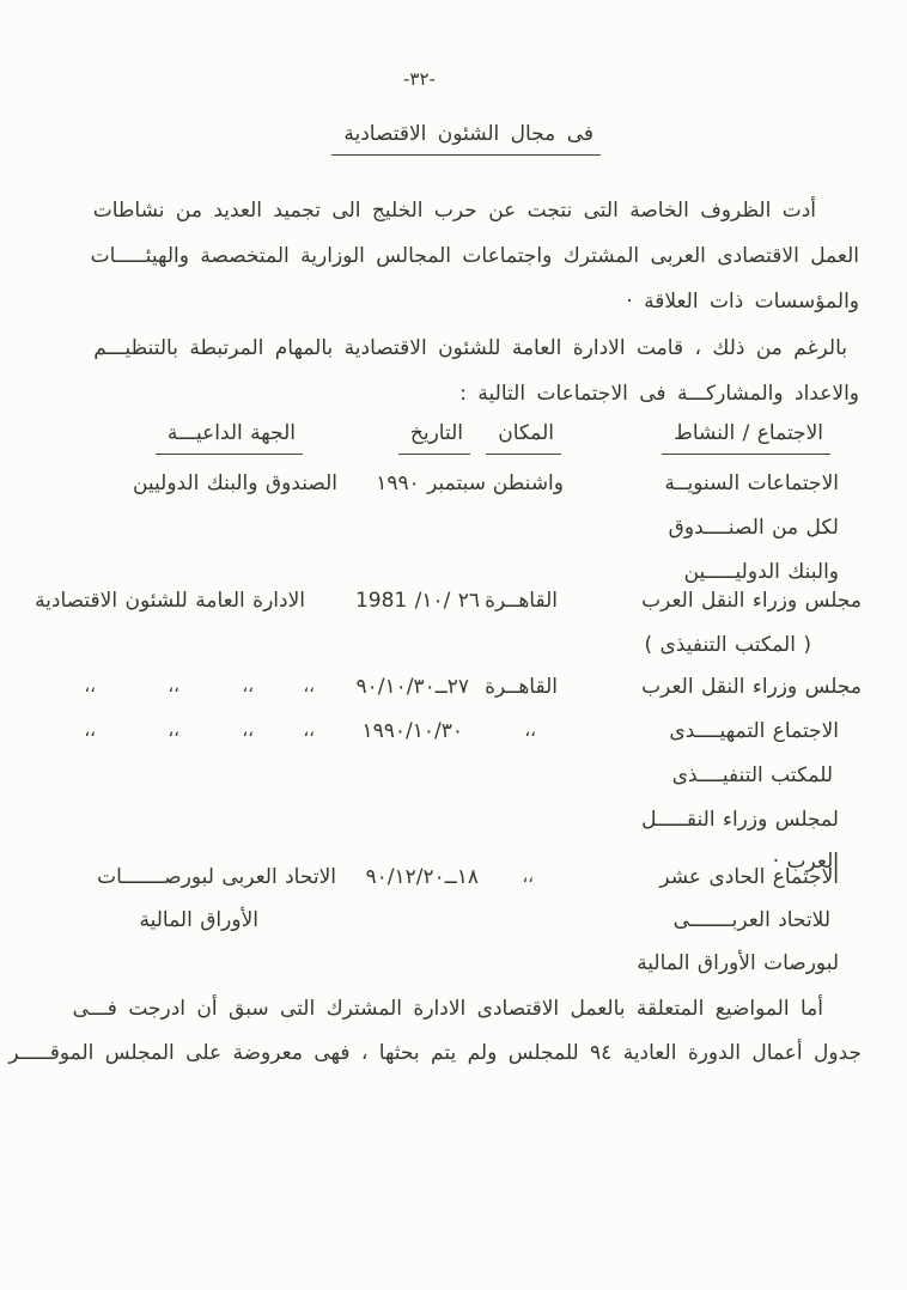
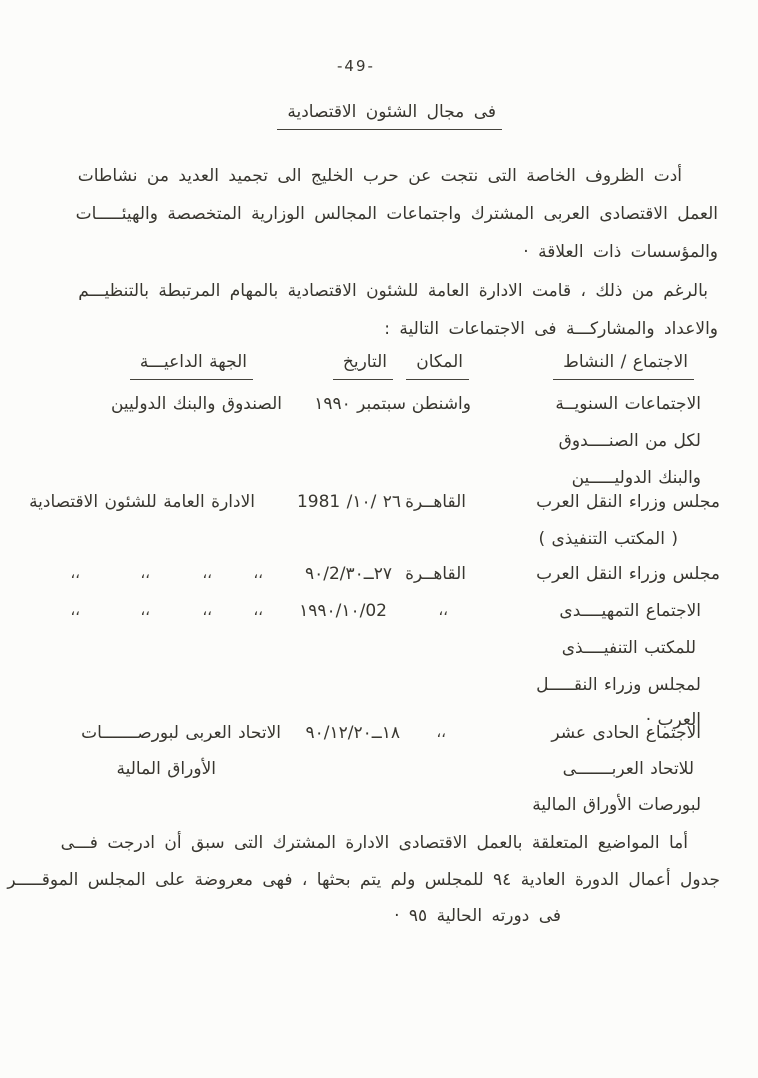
- -٣٢-
+ -49-
  فى مجال الشئون الاقتصادية
  أدت الظروف الخاصة التى نتجت عن حرب الخليج الى تجميد العديد من نشاطات
  العمل الاقتصادى العربى المشترك واجتماعات المجالس الوزارية المتخصصة والهيئـــــات
  والمؤسسات ذات العلاقة ·
  بالرغم من ذلك ، قامت الادارة العامة للشئون الاقتصادية بالمهام المرتبطة بالتنظيـــم
  والاعداد والمشاركـــة فى الاجتماعات التالية :
  الاجتماع / النشاط
  المكان
  التاريخ
  الجهة الداعيـــة
  الاجتماعات السنويــة
  واشنطن
  سبتمبر ١٩٩٠
  الصندوق والبنك الدوليين
  لكل من الصنــــدوق
  والبنك الدوليـــــين
  مجلس وزراء النقل العرب
  القاهــرة
  1981 /١٠/ ٢٦
  الادارة العامة للشئون الاقتصادية
  ( المكتب التنفيذى )
  مجلس وزراء النقل العرب
  القاهــرة
- ٩٠/١٠/٣٠ــ٢٧
+ ٩٠/2/٣٠ــ٢٧
  ،،
  ،،
  ،،
  ،،
  الاجتماع التمهيــــدى
  ،،
- ١٩٩٠/١٠/٣٠
+ ١٩٩٠/١٠/02
  ،،
  ،،
  ،،
  ،،
  للمكتب التنفيــــذى
  لمجلس وزراء النقـــــل
  العرب ·
  الاجتماع الحادى عشر
  ،،
  ٩٠/١٢/٢٠ــ١٨
  الاتحاد العربى لبورصـــــــات
  الأوراق المالية
  للاتحاد العربـــــــى
  لبورصات الأوراق المالية
  أما المواضيع المتعلقة بالعمل الاقتصادى الادارة المشترك التى سبق أن ادرجت فـــى
  جدول أعمال الدورة العادية ٩٤ للمجلس ولم يتم بحثها ، فهى معروضة على المجلس الموقـــــر
+ فى دورته الحالية ٩٥ ·
